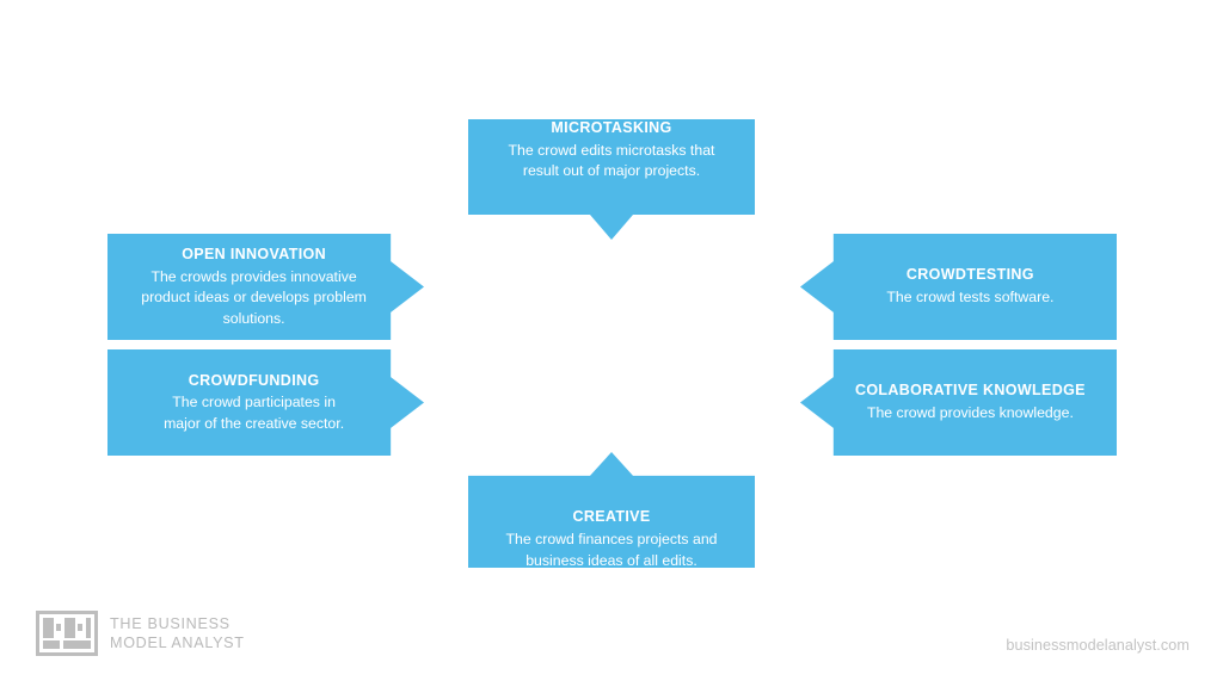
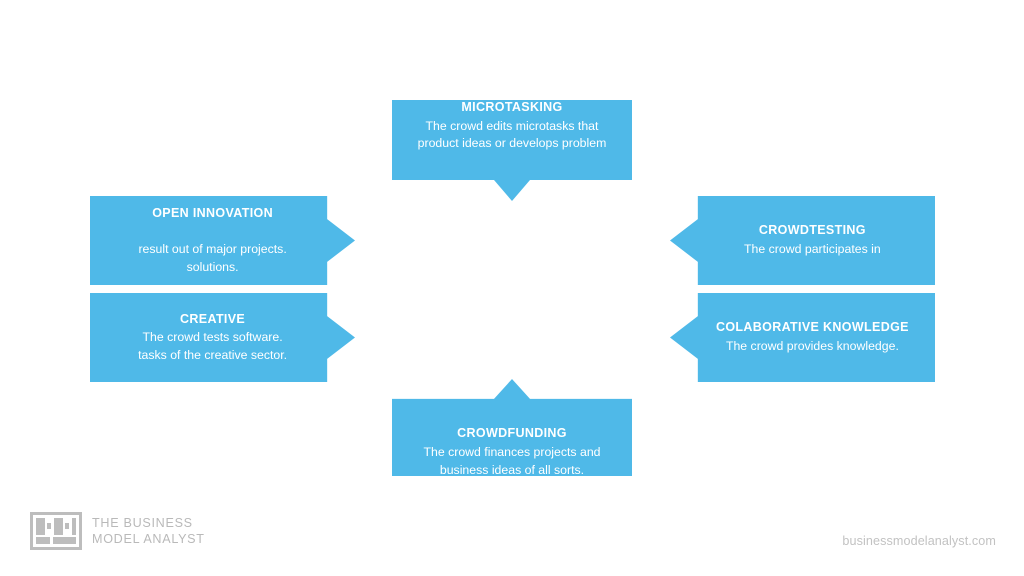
  MICROTASKING
  The crowd edits microtasks that
- result out of major projects.
+ product ideas or develops problem
  OPEN INNOVATION
- The crowds provides innovative
- product ideas or develops problem
+ result out of major projects.
  solutions.
- CROWDFUNDING
+ CREATIVE
- The crowd participates in
+ The crowd tests software.
- major of the creative sector.
+ tasks of the creative sector.
  CROWDTESTING
- The crowd tests software.
+ The crowd participates in
  COLABORATIVE KNOWLEDGE
  The crowd provides knowledge.
- CREATIVE
+ CROWDFUNDING
  The crowd finances projects and
- business ideas of all edits.
+ business ideas of all sorts.
  THE BUSINESS
  MODEL ANALYST
  businessmodelanalyst.com
